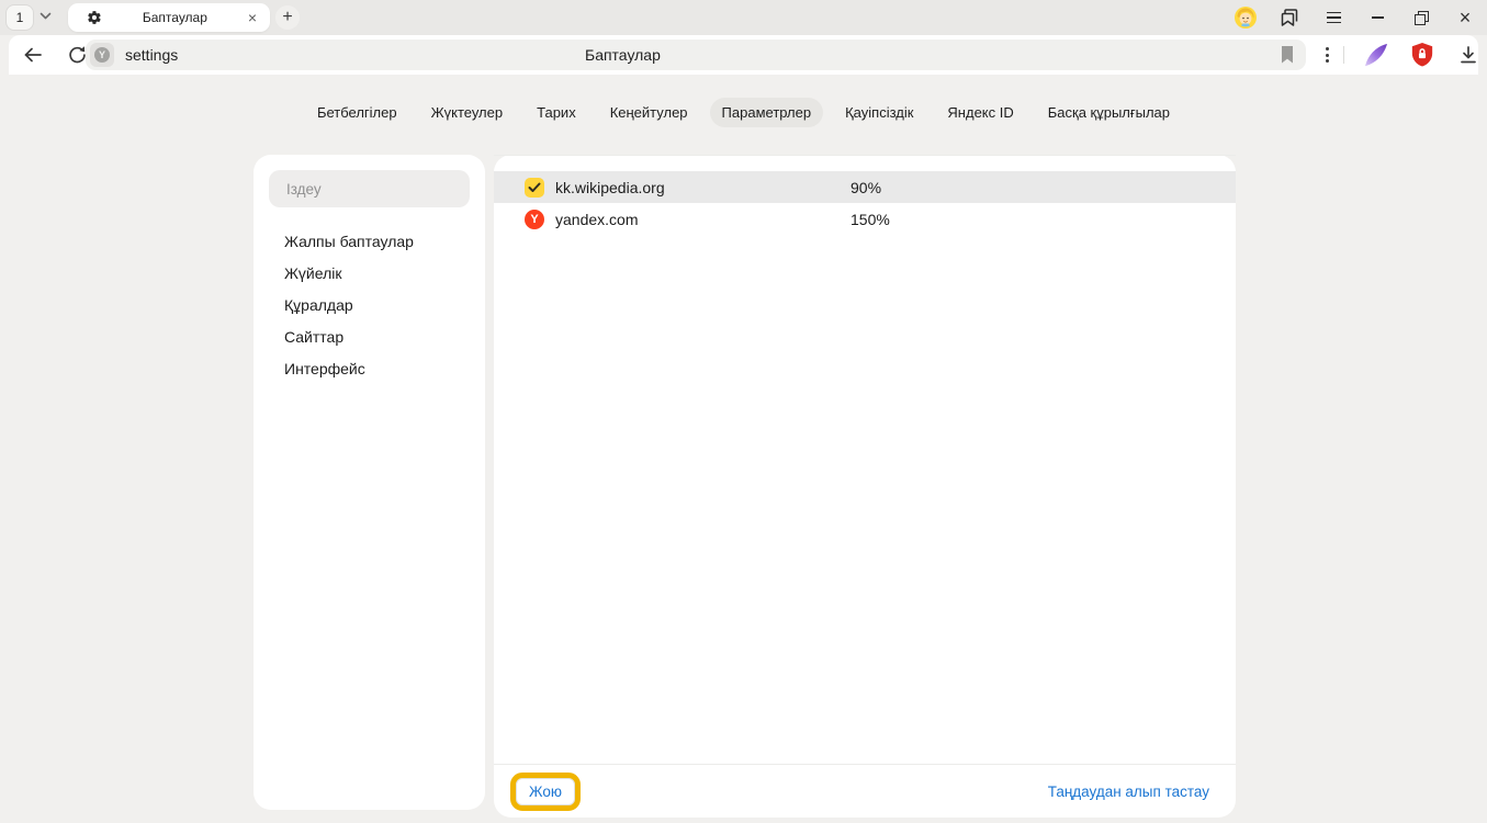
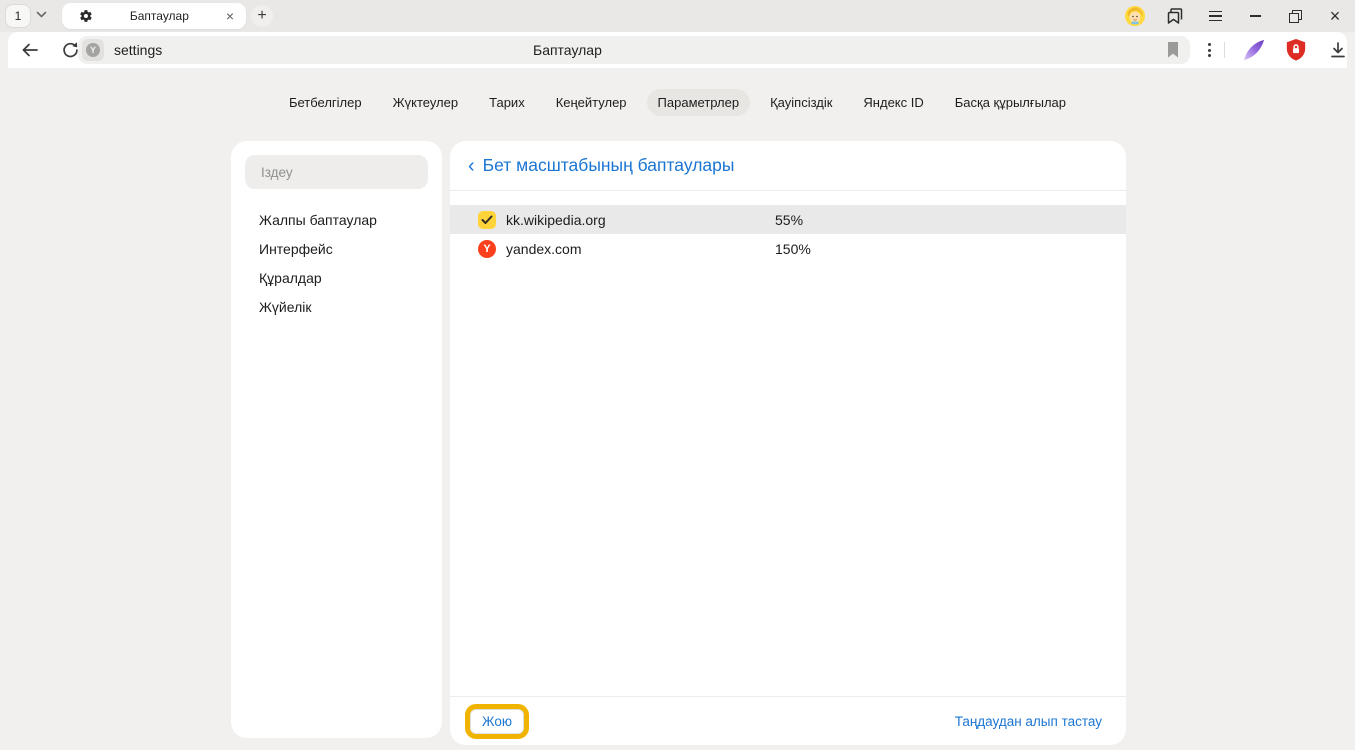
  1
  Баптаулар
  ×
  +
  ×
  Y
  settings
  Баптаулар
  Бетбелгілер
  Жүктеулер
  Тарих
  Кеңейтулер
  Параметрлер
  Қауіпсіздік
  Яндекс ID
  Басқа құрылғылар
  Іздеу
  Жалпы баптаулар
- Жүйелік
+ Интерфейс
  Құралдар
- Сайттар
- Интерфейс
+ Жүйелік
+ ‹
+ Бет масштабының баптаулары
  kk.wikipedia.org
- 90%
+ 55%
  Y
  yandex.com
  150%
  Жою
  Таңдаудан алып тастау
